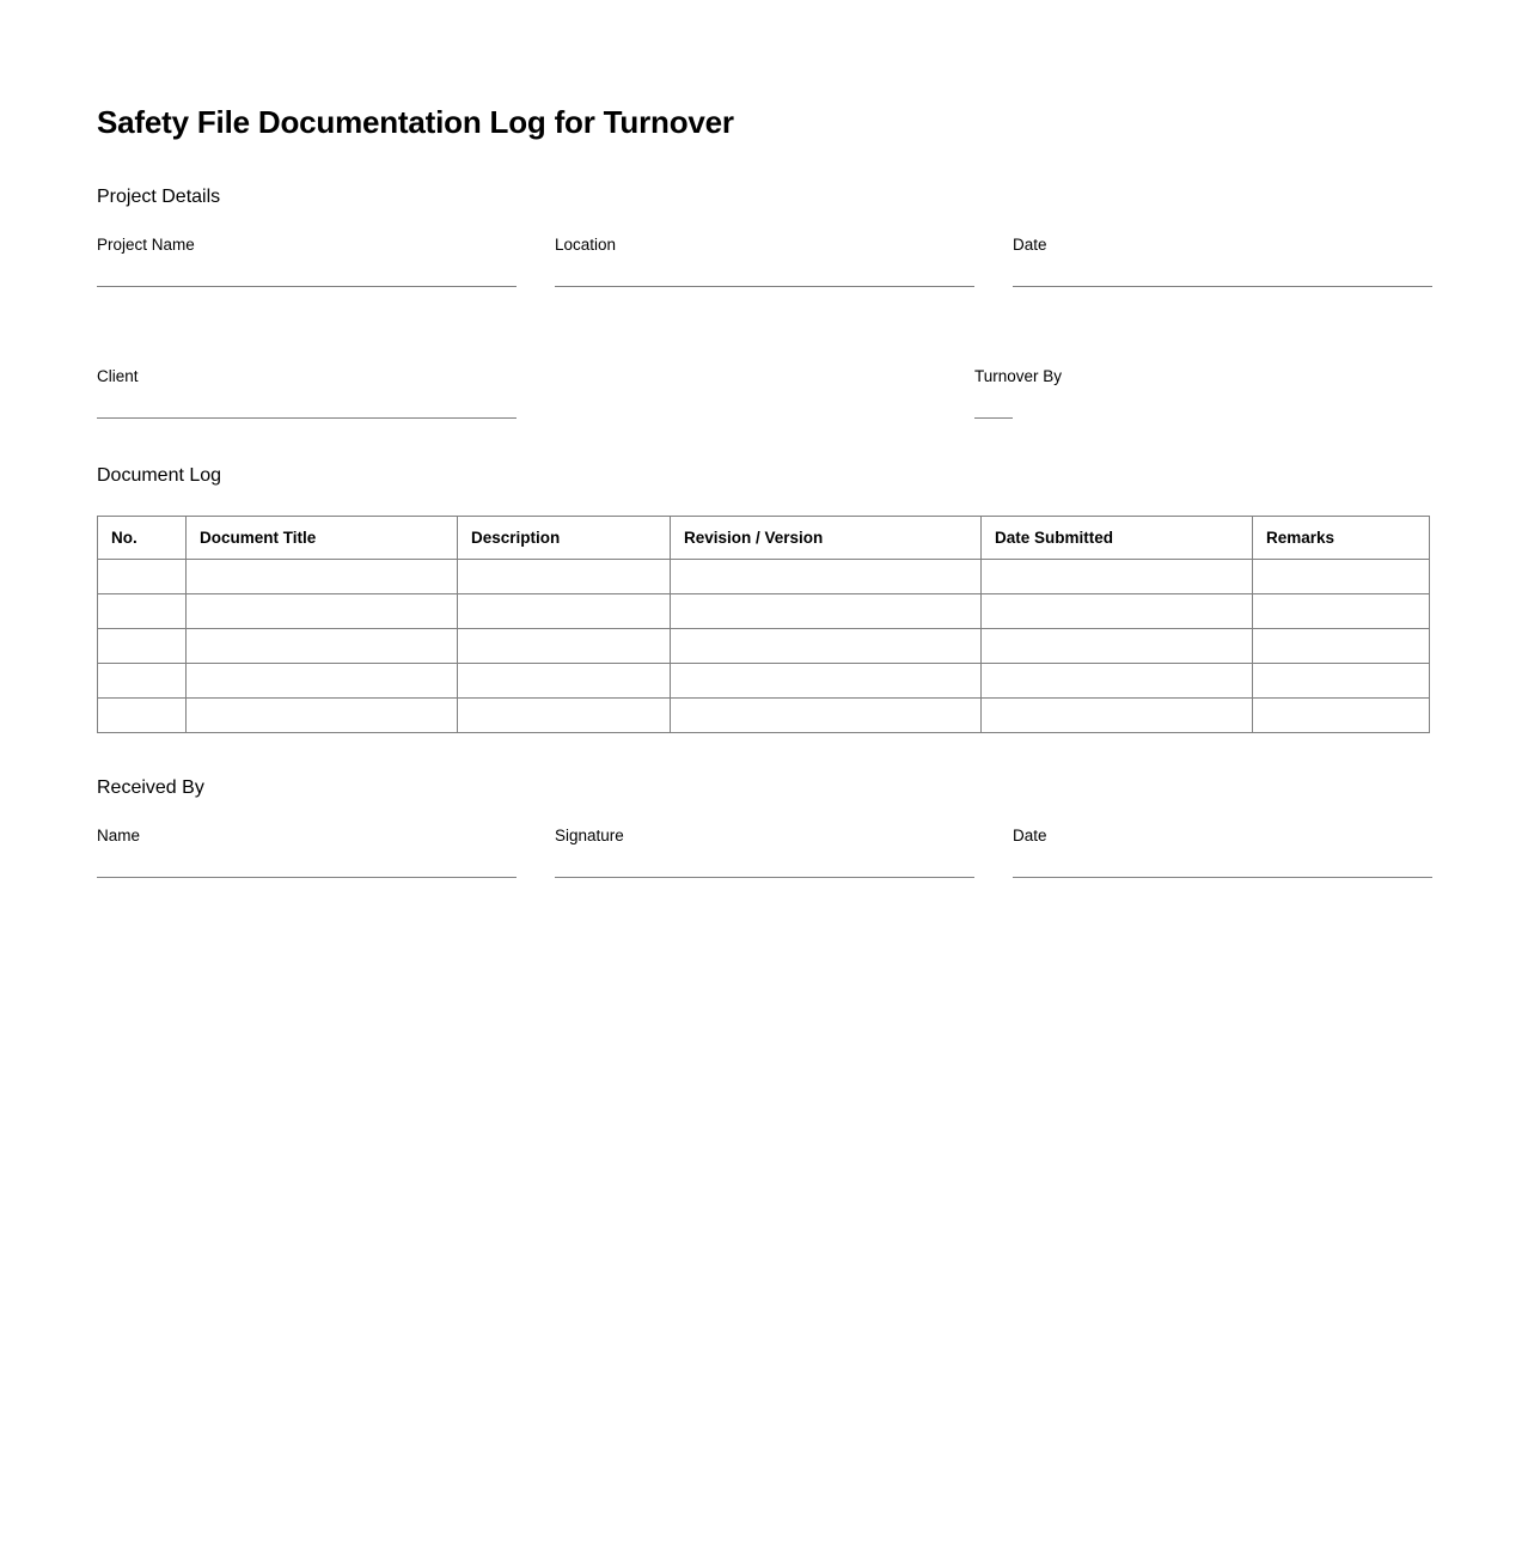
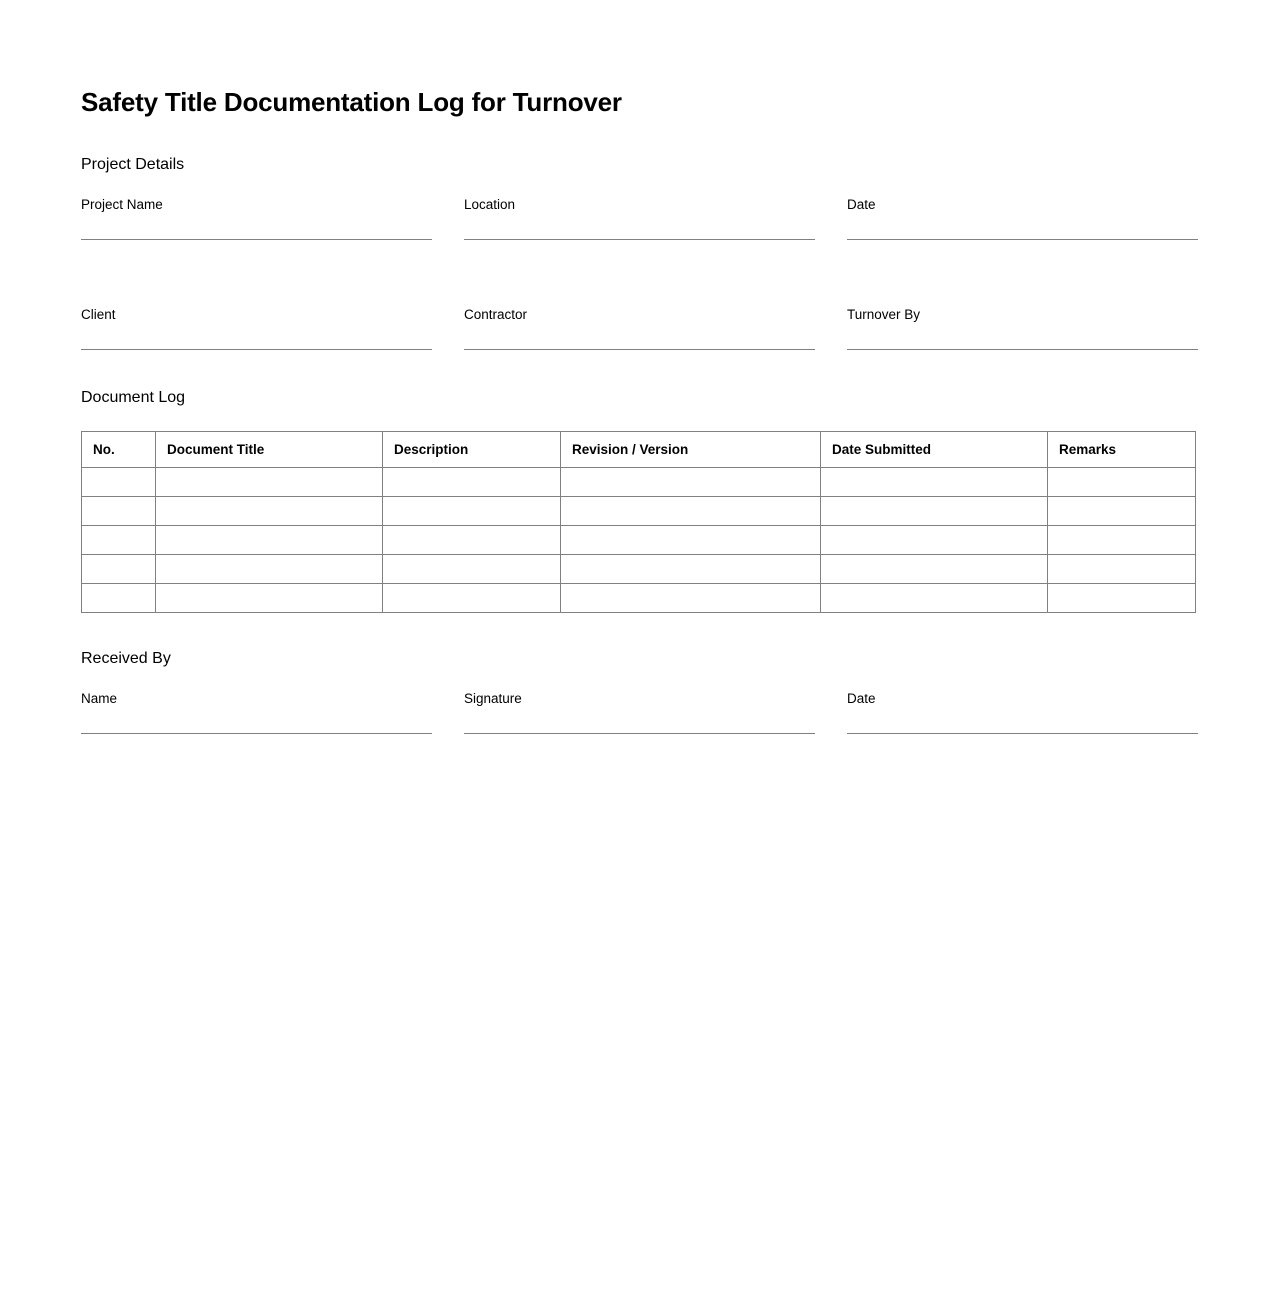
- Safety File Documentation Log for Turnover
+ Safety Title Documentation Log for Turnover
  Project Details
  Project Name
  Location
  Date
  Client
+ Contractor
  Turnover By
  Document Log
  No.	Document Title	Description	Revision / Version	Date Submitted	Remarks
  Received By
  Name
  Signature
  Date
